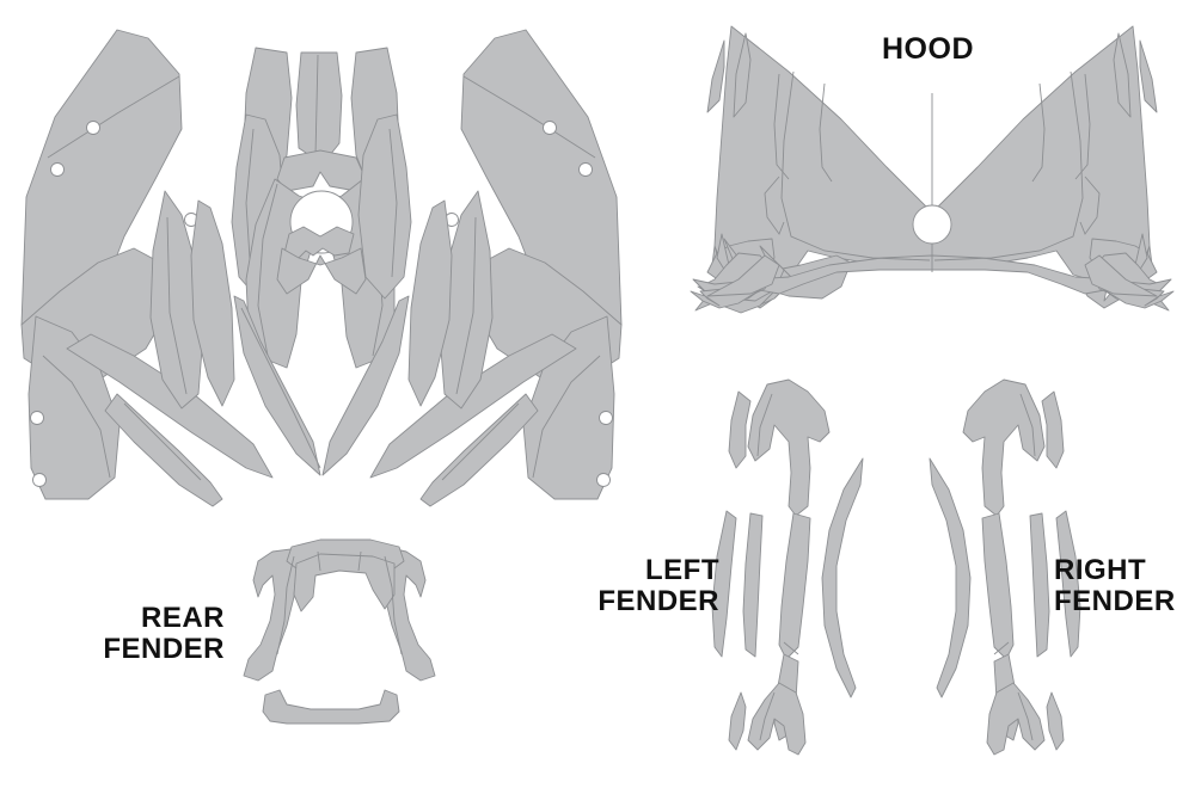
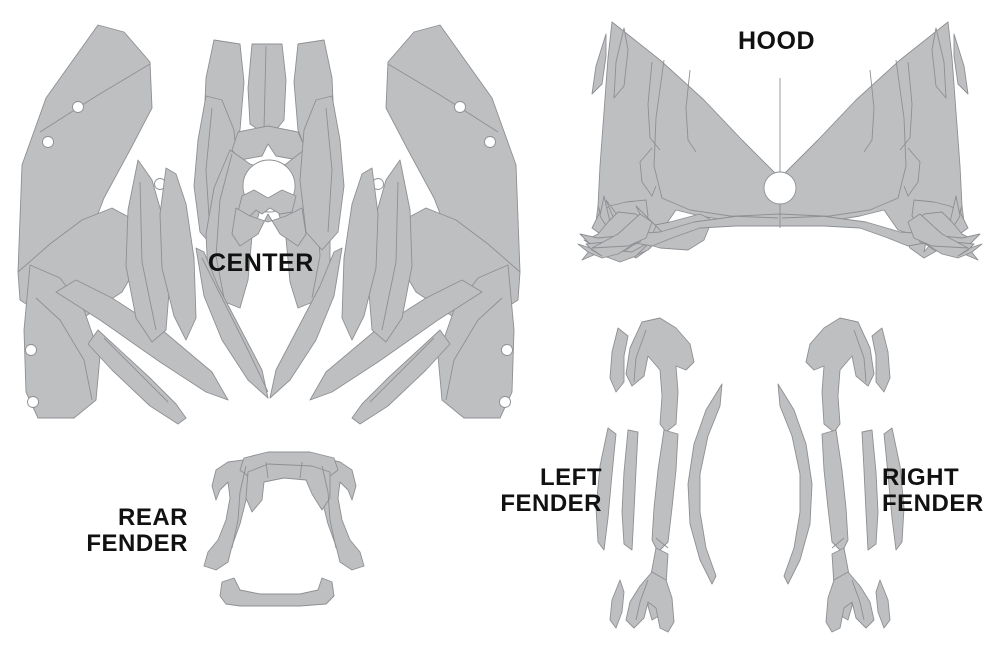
+ CENTER
  HOOD
  REAR
  FENDER
  LEFT
  FENDER
  RIGHT
  FENDER
